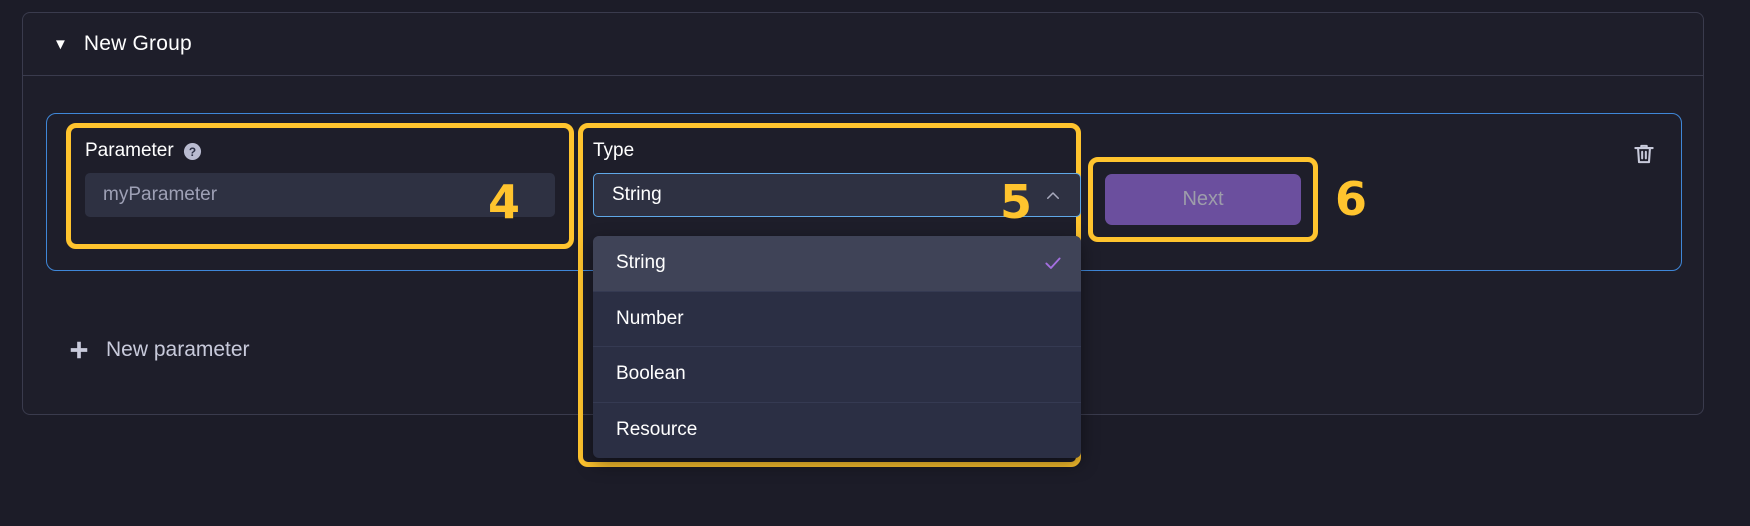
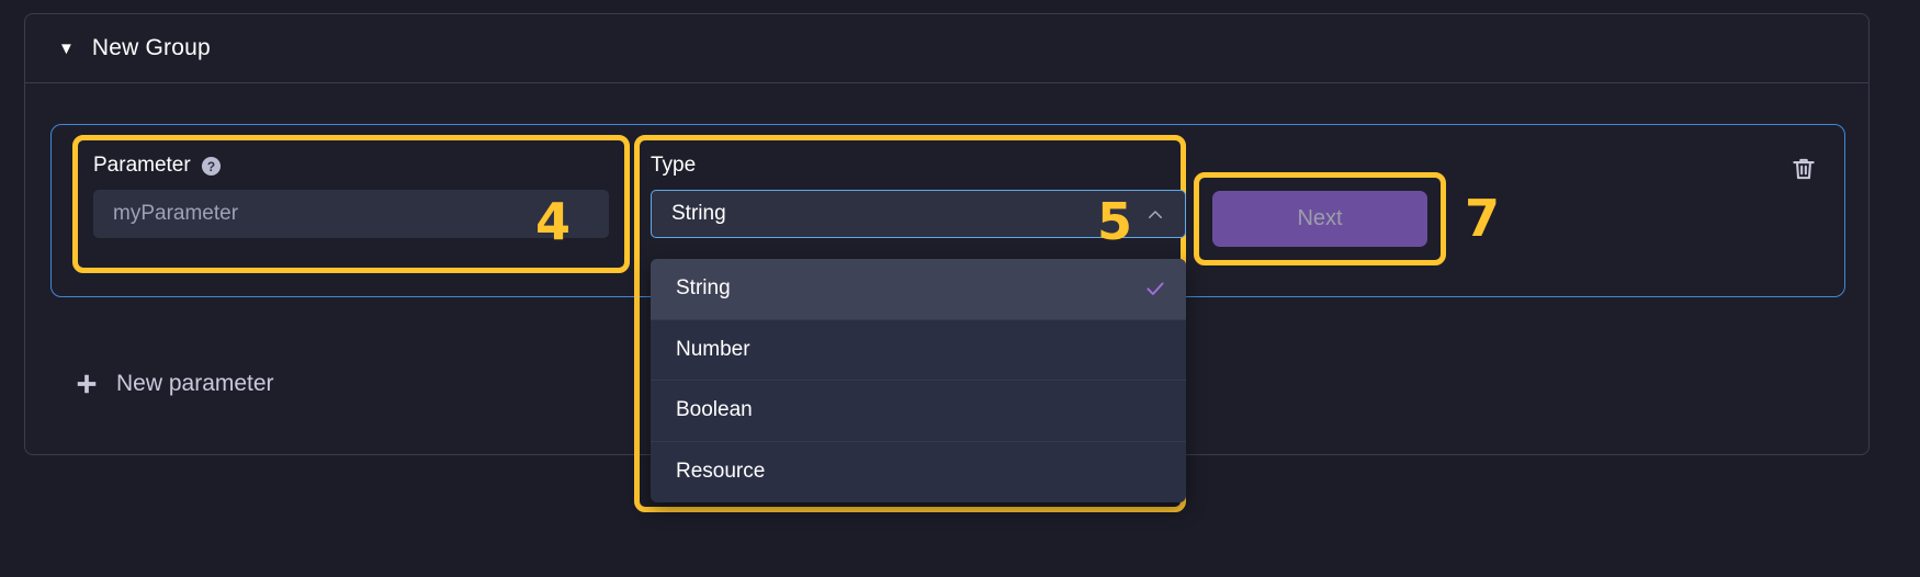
  ▼
  New Group
  New parameter
  Parameter
  ?
  myParameter
  Type
  String
  String
  Number
  Boolean
  Resource
  Next
  4
  5
- 6
+ 7
